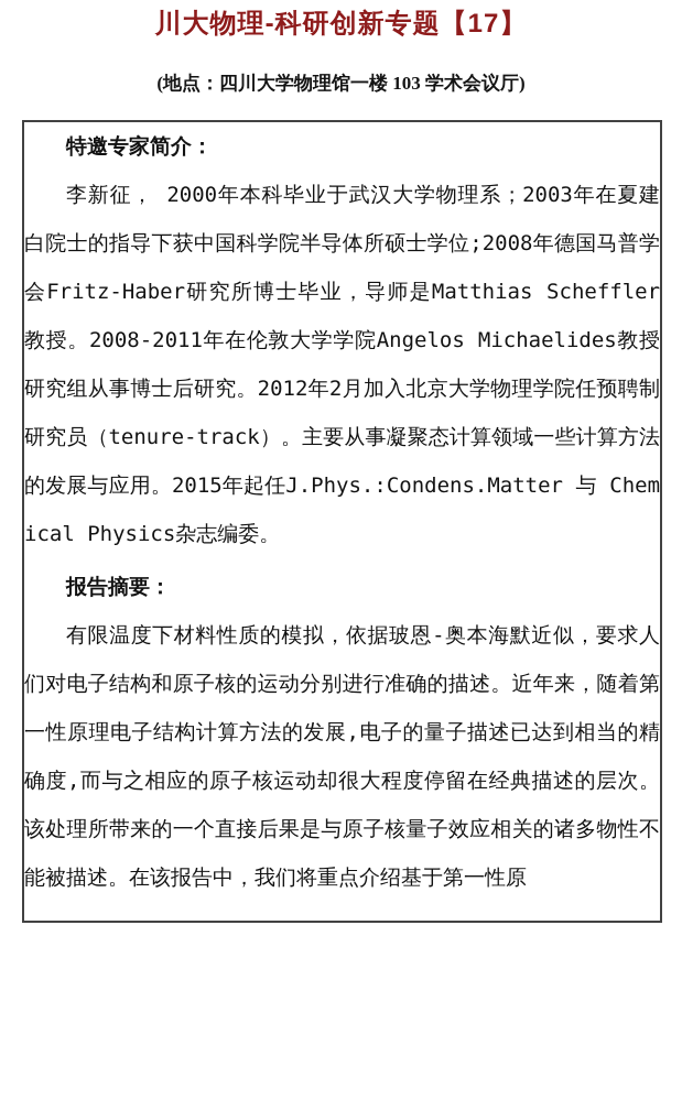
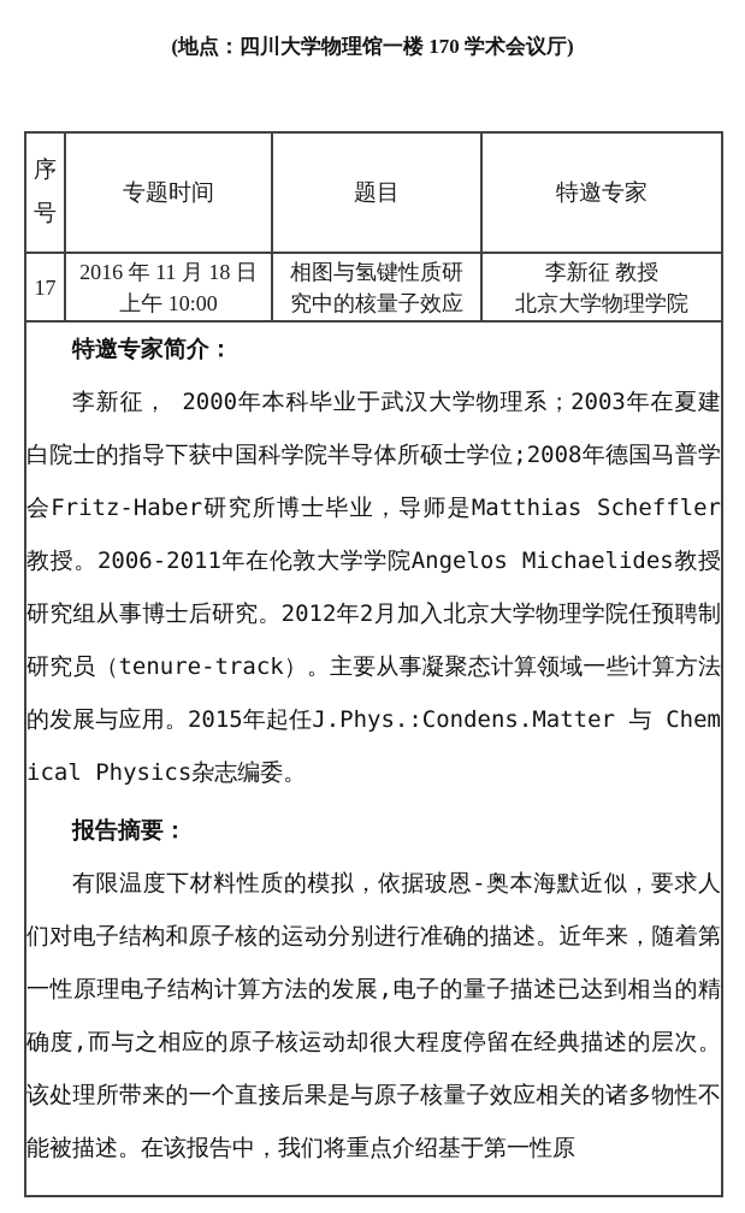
- 川大物理-科研创新专题【17】
- (地点：四川大学物理馆一楼 103 学术会议厅)
+ (地点：四川大学物理馆一楼 170 学术会议厅)
+ 序号	专题时间	题目	特邀专家
+ 17	2016 年 11 月 18 日 上午 10:00	相图与氢键性质研 究中的核量子效应	李新征 教授 北京大学物理学院
- 特邀专家简介： 李新征， 2000年本科毕业于武汉大学物理系；2003年在夏建白院士的指导下获中国科学院半导体所硕士学位;2008年德国马普学会Fritz-Haber研究所博士毕业，导师是Matthias Scheffler教授。2008-2011年在伦敦大学学院Angelos Michaelides教授研究组从事博士后研究。2012年2月加入北京大学物理学院任预聘制研究员（tenure-track）。主要从事凝聚态计算领域一些计算方法的发展与应用。2015年起任J.Phys.:Condens.Matter 与 Chemical Physics杂志编委。 报告摘要： 有限温度下材料性质的模拟，依据玻恩-奥本海默近似，要求人们对电子结构和原子核的运动分别进行准确的描述。近年来，随着第一性原理电子结构计算方法的发展,电子的量子描述已达到相当的精确度,而与之相应的原子核运动却很大程度停留在经典描述的层次。该处理所带来的一个直接后果是与原子核量子效应相关的诸多物性不能被描述。在该报告中，我们将重点介绍基于第一性原
+ 特邀专家简介： 李新征， 2000年本科毕业于武汉大学物理系；2003年在夏建白院士的指导下获中国科学院半导体所硕士学位;2008年德国马普学会Fritz-Haber研究所博士毕业，导师是Matthias Scheffler教授。2006-2011年在伦敦大学学院Angelos Michaelides教授研究组从事博士后研究。2012年2月加入北京大学物理学院任预聘制研究员（tenure-track）。主要从事凝聚态计算领域一些计算方法的发展与应用。2015年起任J.Phys.:Condens.Matter 与 Chemical Physics杂志编委。 报告摘要： 有限温度下材料性质的模拟，依据玻恩-奥本海默近似，要求人们对电子结构和原子核的运动分别进行准确的描述。近年来，随着第一性原理电子结构计算方法的发展,电子的量子描述已达到相当的精确度,而与之相应的原子核运动却很大程度停留在经典描述的层次。该处理所带来的一个直接后果是与原子核量子效应相关的诸多物性不能被描述。在该报告中，我们将重点介绍基于第一性原
